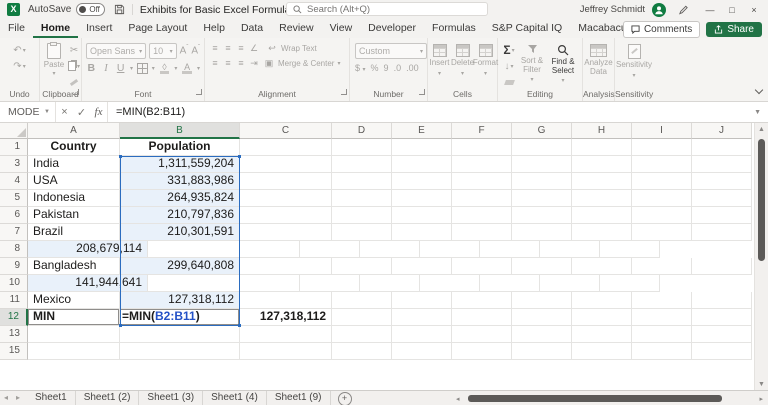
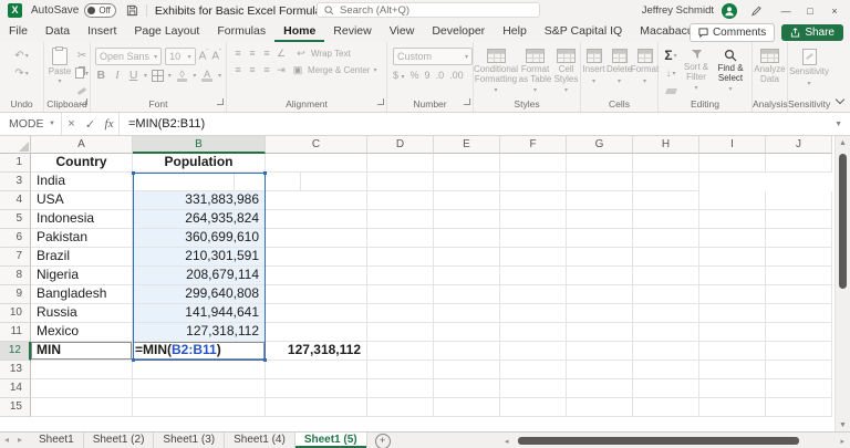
  X
  AutoSave
  Off
  Exhibits for Basic Excel Formul
  Search (Alt+Q)
  Jeffrey Schmidt
  —
  □
  ×
  File
- Home
+ Data
  Insert
  Page Layout
- Help
+ Formulas
- Data
+ Home
  Review
  View
  Developer
- Formulas
+ Help
  S&P Capital IQ
  Macabac
  Comments
  Share
  ↶
  ↷
  Undo
  Paste
  ✂
  Clipboard
  Open Sans
  10
  B
  I
  U
  ◊
  A
  Font
  ≡
  ≡
  ≡
  ∠
  ↩
  Wrap Text
  ≡
  ≡
  ≡
  ⇥
  ▣
  Merge & Center
  Alignment
  Custom
  %
  9
  .0
  .00
  Number
+ Conditional Formatting
+ Format as Table
+ Cell Styles
+ Styles
  Insert
  Delete
  Format
  Cells
  Σ
  ↓
  Sort & Filter
  Find & Select
  Editing
  Analyze Data
  Analysis
  Sensitivity
  Sensitivity
  MODE
  ×
  ✓
  fx
  =MIN(B2:B11)
  A
  B
  C
  D
  E
  F
  G
  H
  I
  J
  1
  Country
  Population
  3
  India
- 1,311,559,204
  4
  USA
  331,883,986
  5
  Indonesia
  264,935,824
  6
  Pakistan
- 210,797,836
+ 360,699,610
  7
  Brazil
  210,301,591
  8
+ Nigeria
  208,679,114
  9
  Bangladesh
  299,640,808
  10
+ Russia
  141,944,641
  11
  Mexico
  127,318,112
  12
  MIN
  =MIN(B2:B11)
  127,318,112
  13
+ 14
  15
  ◂
  ▸
  Sheet1
  Sheet1 (2)
  Sheet1 (3)
  Sheet1 (4)
- Sheet1 (9)
+ Sheet1 (5)
  +
